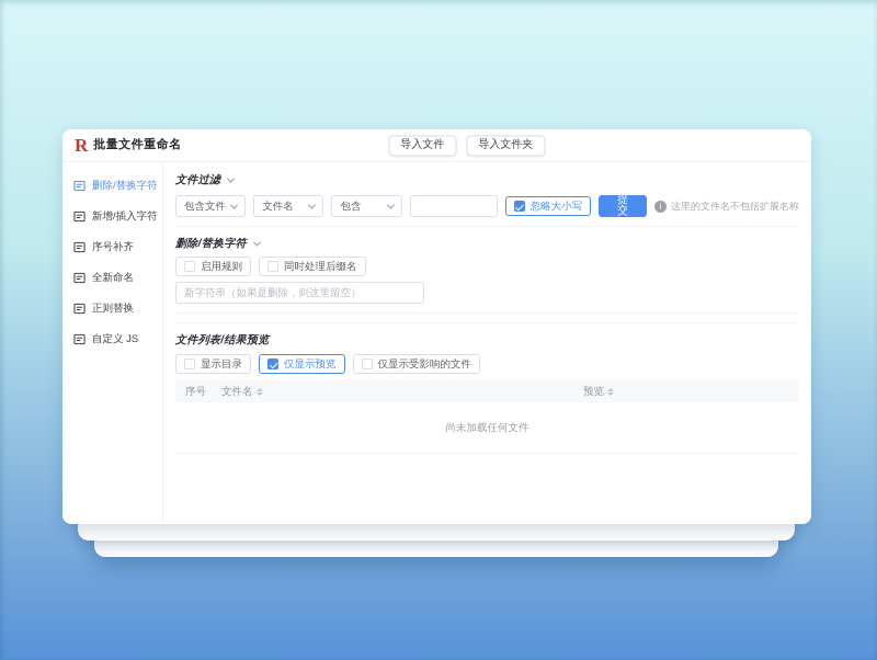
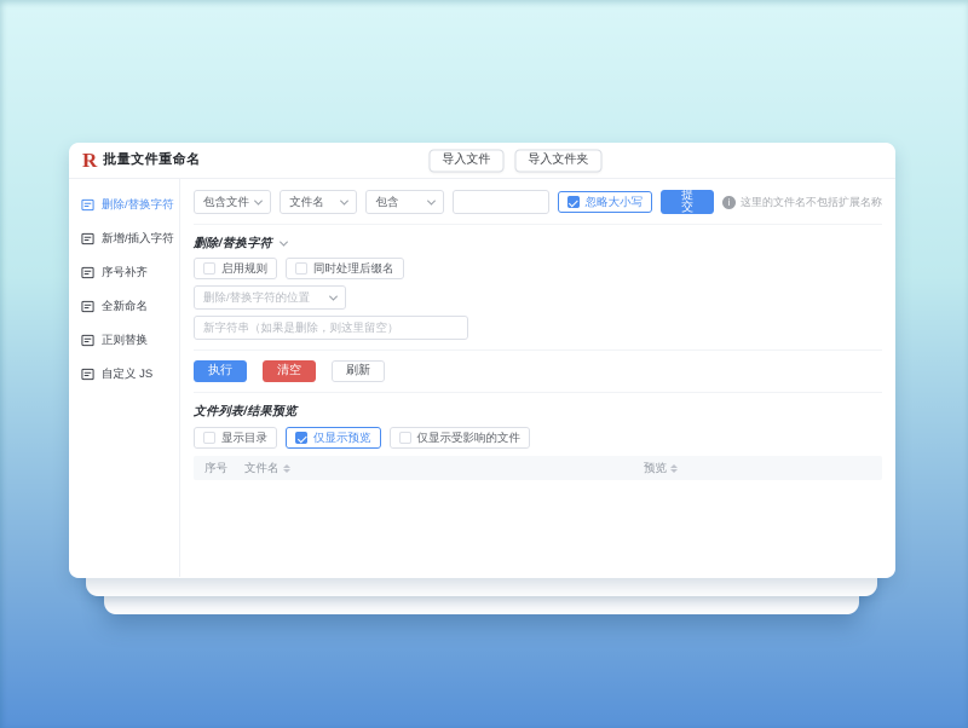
  R
  批量文件重命名
  导入文件
  导入文件夹
  删除/替换字符
  新增/插入字符
  序号补齐
  全新命名
  正则替换
  自定义 JS
- 文件过滤
  包含文件
  文件名
  包含
  忽略大小写
  提交
  这里的文件名不包括扩展名称
  删除/替换字符
  启用规则
  同时处理后缀名
+ 删除/替换字符的位置
  新字符串（如果是删除，则这里留空）
+ 执行
+ 清空
+ 刷新
  文件列表/结果预览
  显示目录
  仅显示预览
  仅显示受影响的文件
  序号
  文件名
  预览
- 尚未加载任何文件
